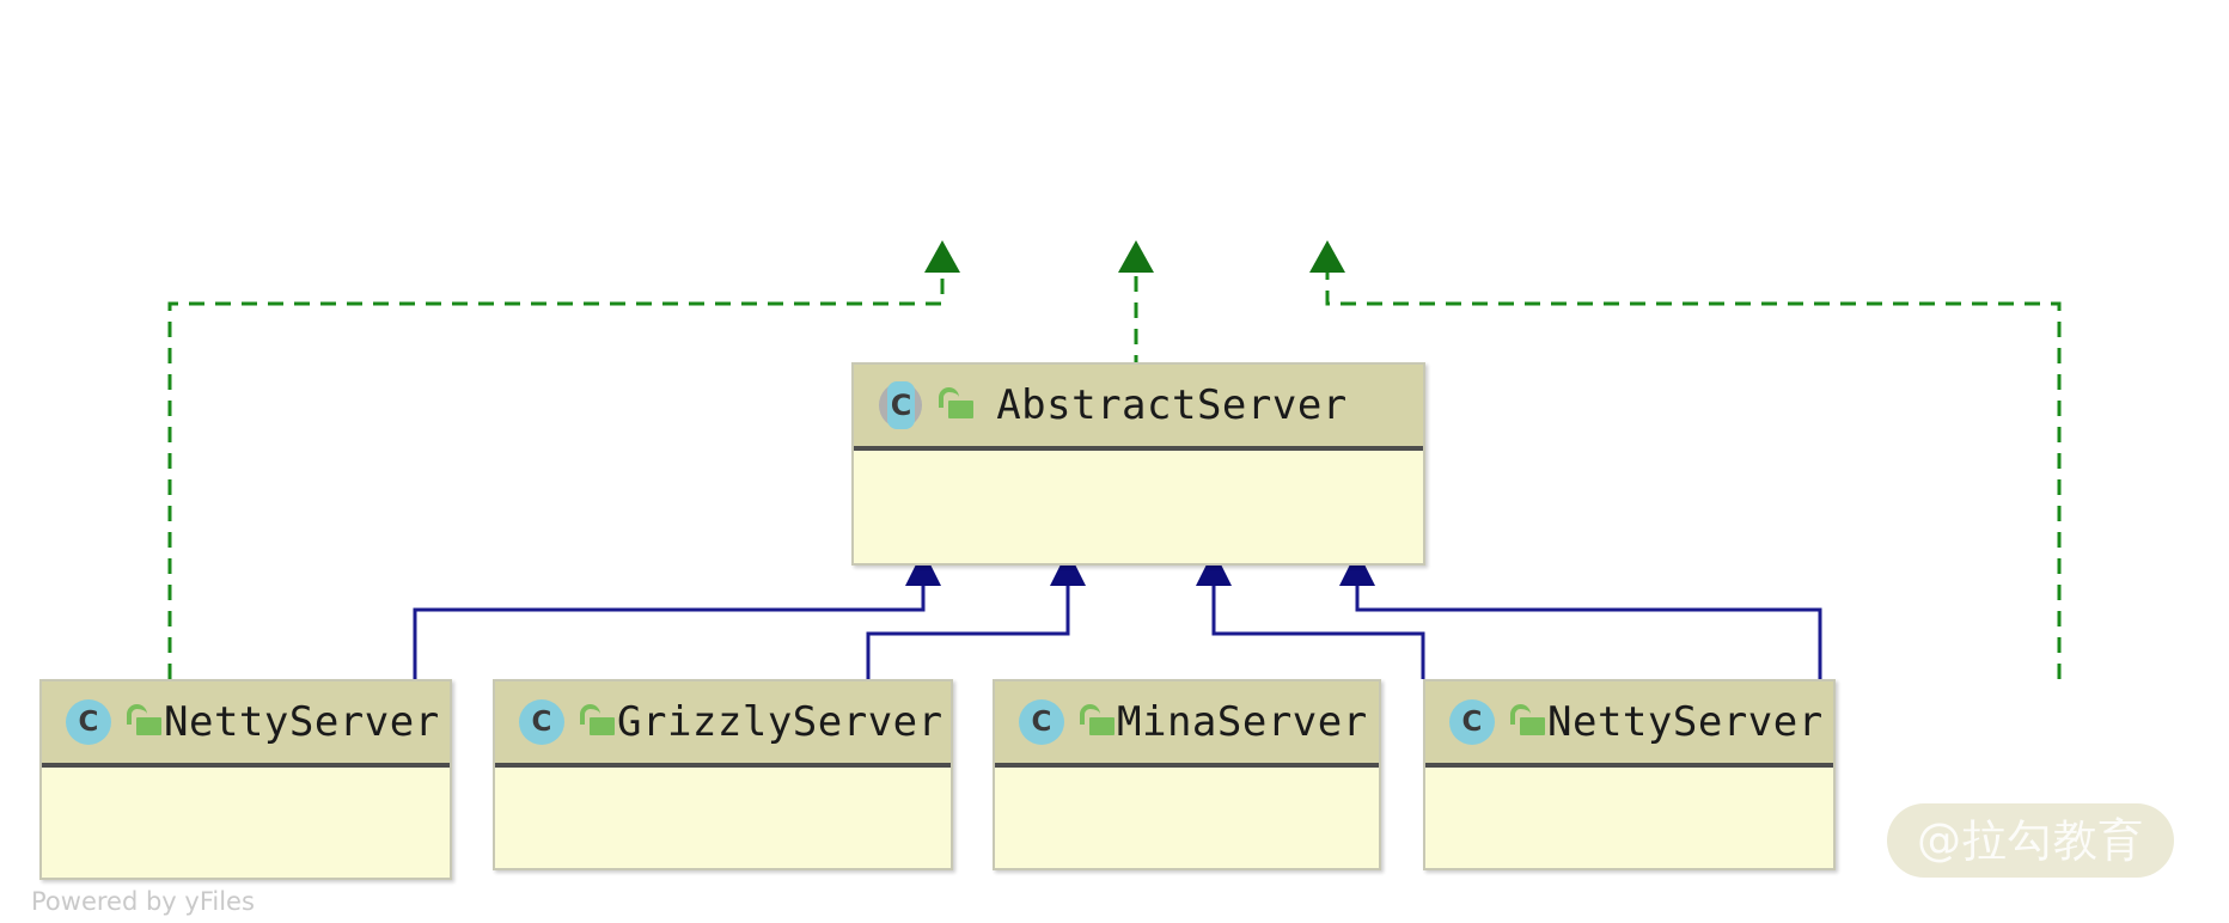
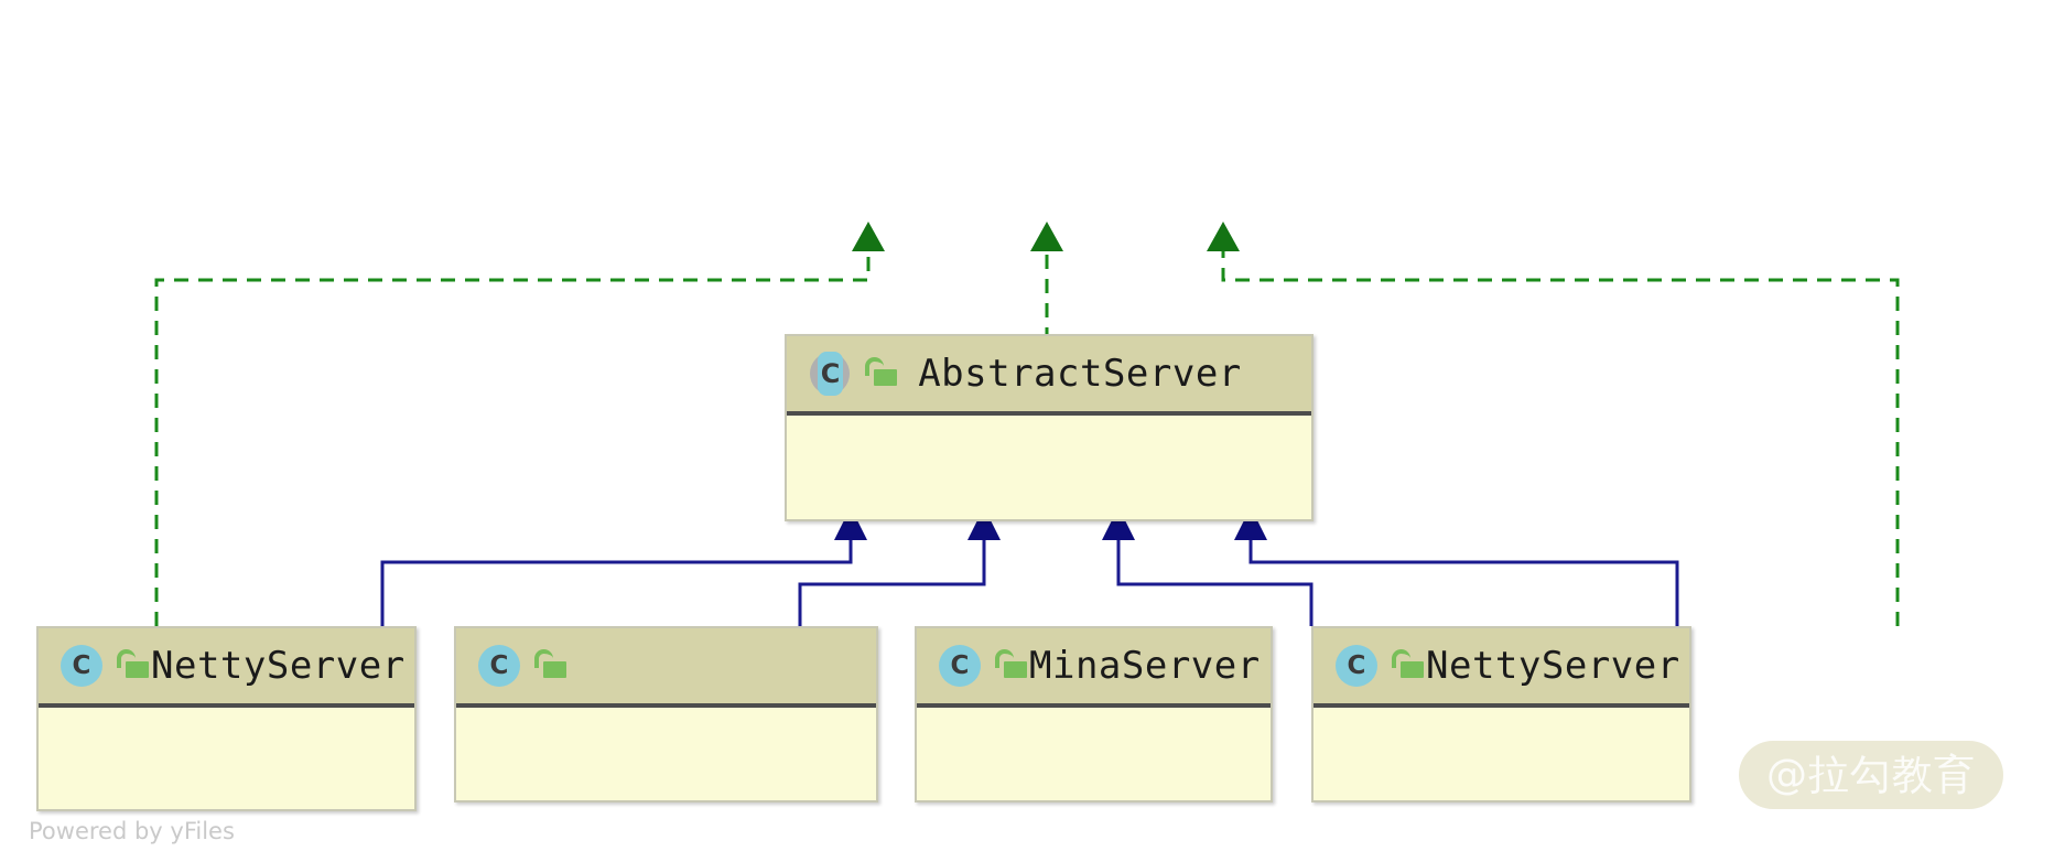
  C
  AbstractServer
  C
  NettyServer
  C
- GrizzlyServer
  C
  MinaServer
  C
  NettyServer
  Powered by yFiles
  @拉勾教育
